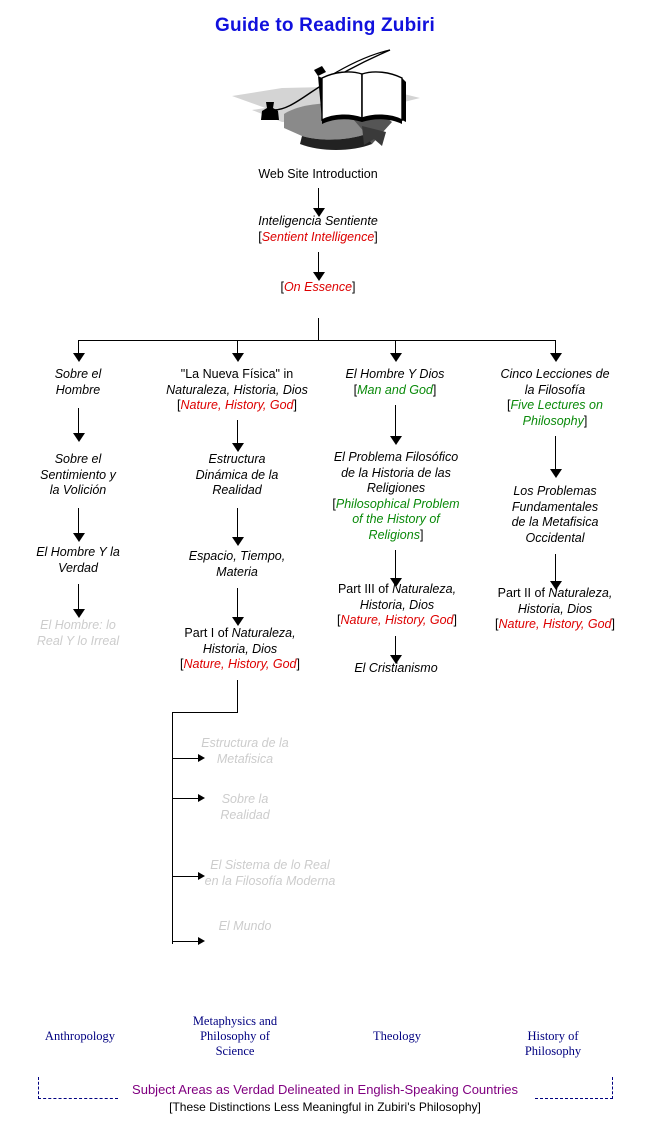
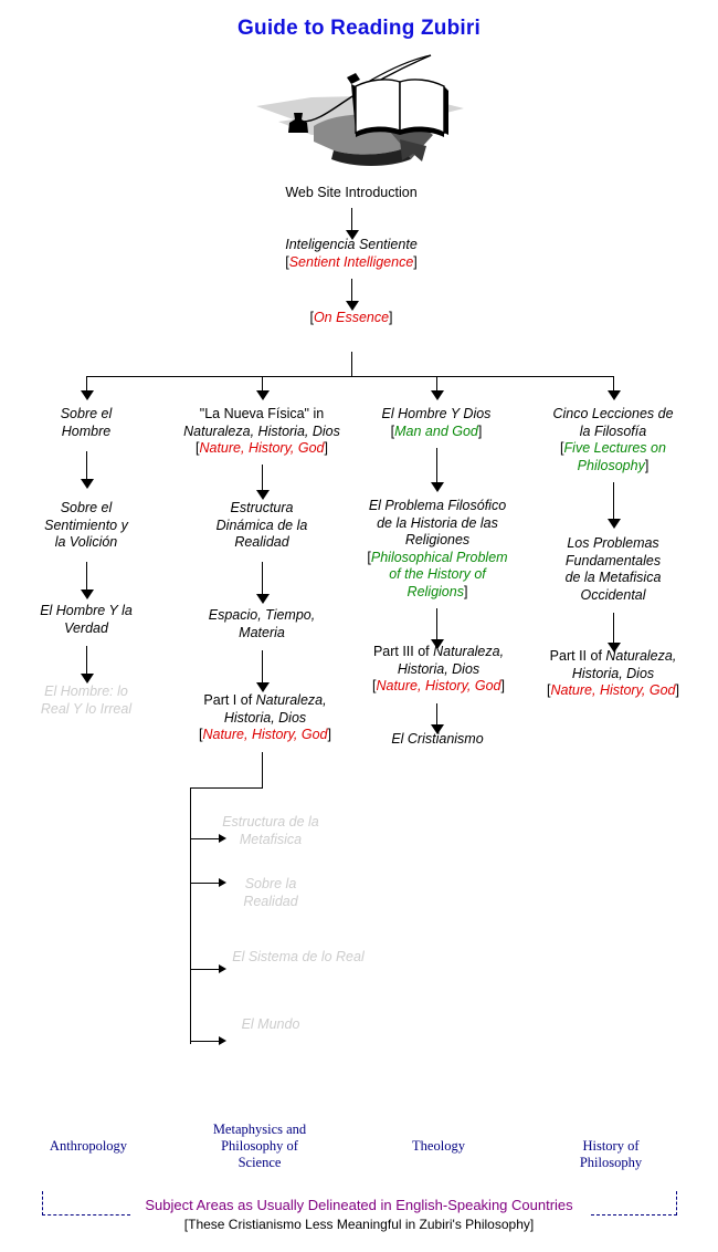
  Guide to Reading Zubiri
  Web Site Introduction
  Inteligencia Sentiente
  [Sentient Intelligence]
  [On Essence]
  Sobre el
  Hombre
  Sobre el
  Sentimiento y
  la Volición
  El Hombre Y la
  Verdad
  El Hombre: lo
  Real Y lo Irreal
  "La Nueva Física" in
  Naturaleza, Historia, Dios
  [Nature, History, God]
  Estructura
  Dinámica de la
  Realidad
  Espacio, Tiempo,
  Materia
  Part I of Naturaleza,
  Historia, Dios
  [Nature, History, God]
  Estructura de la
  Metafisica
  Sobre la
  Realidad
  El Sistema de lo Real
- en la Filosofía Moderna
  El Mundo
  El Hombre Y Dios
  [Man and God]
  El Problema Filosófico
  de la Historia de las
  Religiones
  [Philosophical Problem
  of the History of
  Religions]
  Part III of Naturaleza,
  Historia, Dios
  [Nature, History, God]
  El Cristianismo
  Cinco Lecciones de
  la Filosofía
  [Five Lectures on
  Philosophy]
  Los Problemas
  Fundamentales
  de la Metafisica
  Occidental
  Part II of Naturaleza,
  Historia, Dios
  [Nature, History, God]
  Anthropology
  Metaphysics and
  Philosophy of
  Science
  Theology
  History of
  Philosophy
- Subject Areas as Verdad Delineated in English-Speaking Countries
+ Subject Areas as Usually Delineated in English-Speaking Countries
- [These Distinctions Less Meaningful in Zubiri's Philosophy]
+ [These Cristianismo Less Meaningful in Zubiri's Philosophy]
